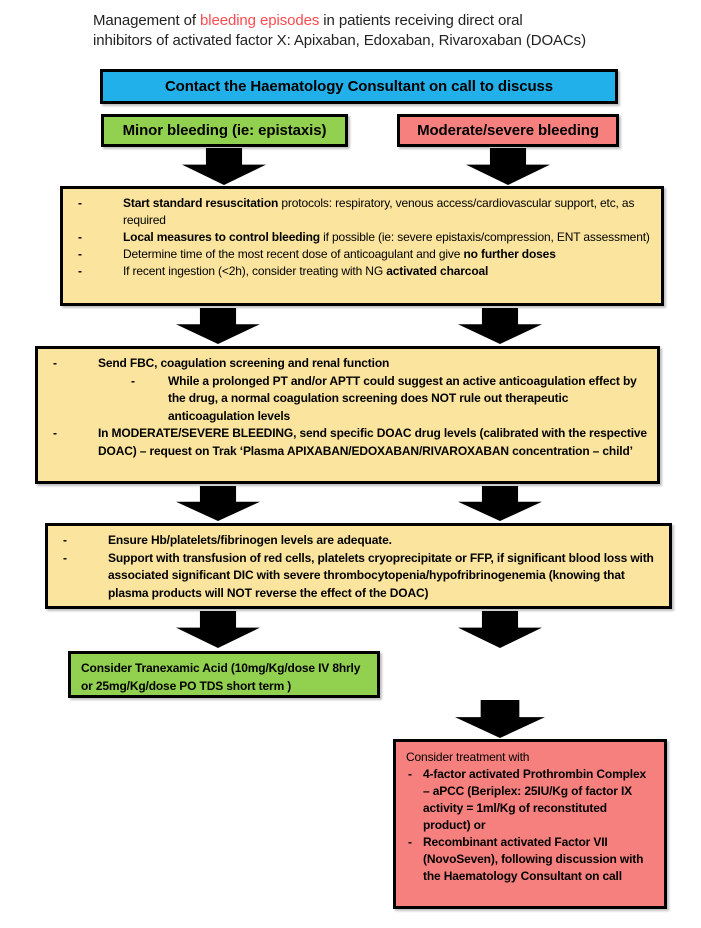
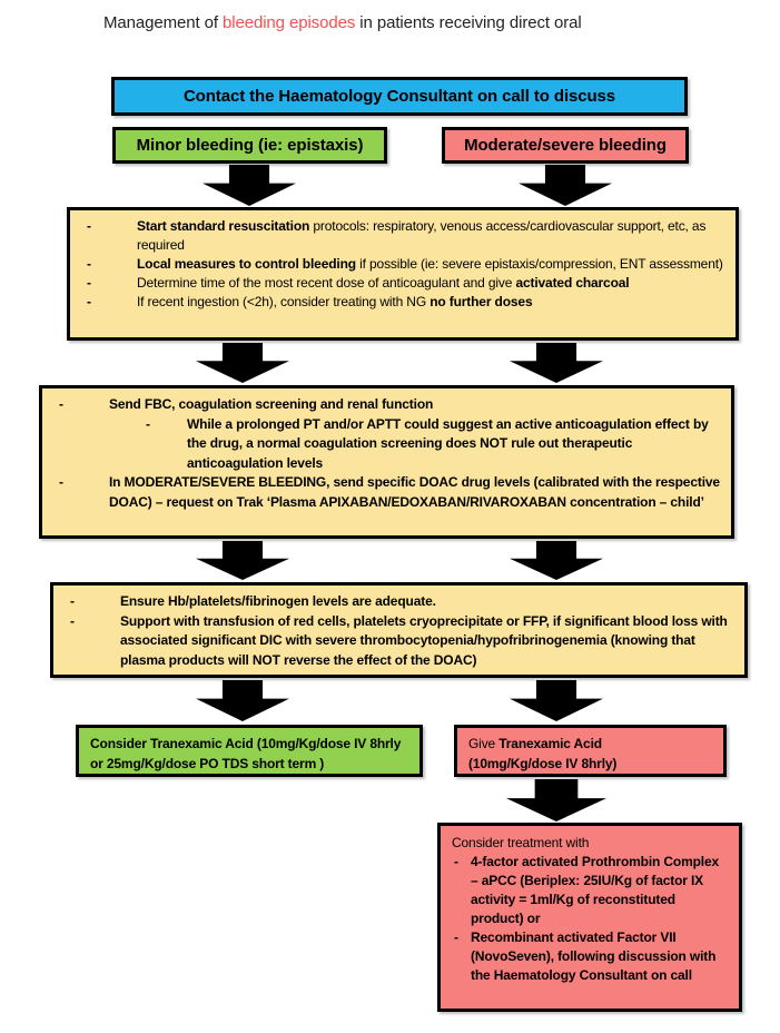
  Management of bleeding episodes in patients receiving direct oral
- inhibitors of activated factor X: Apixaban, Edoxaban, Rivaroxaban (DOACs)
  Contact the Haematology Consultant on call to discuss
  Minor bleeding (ie: epistaxis)
  Moderate/severe bleeding
  -
  Start standard resuscitation protocols: respiratory, venous access/cardiovascular support, etc, as required
  -
  Local measures to control bleeding if possible (ie: severe epistaxis/compression, ENT assessment)
  -
- Determine time of the most recent dose of anticoagulant and give no further doses
+ Determine time of the most recent dose of anticoagulant and give activated charcoal
  -
- If recent ingestion (<2h), consider treating with NG activated charcoal
+ If recent ingestion (<2h), consider treating with NG no further doses
  -
  Send FBC, coagulation screening and renal function
  -
  While a prolonged PT and/or APTT could suggest an active anticoagulation effect by the drug, a normal coagulation screening does NOT rule out therapeutic anticoagulation levels
  -
  In MODERATE/SEVERE BLEEDING, send specific DOAC drug levels (calibrated with the respective DOAC) – request on Trak ‘Plasma APIXABAN/EDOXABAN/RIVAROXABAN concentration – child’
  -
  Ensure Hb/platelets/fibrinogen levels are adequate.
  -
  Support with transfusion of red cells, platelets cryoprecipitate or FFP, if significant blood loss with associated significant DIC with severe thrombocytopenia/hypofribrinogenemia (knowing that plasma products will NOT reverse the effect of the DOAC)
  Consider Tranexamic Acid (10mg/Kg/dose IV 8hrly or 25mg/Kg/dose PO TDS short term )
+ Give Tranexamic Acid
+ (10mg/Kg/dose IV 8hrly)
  Consider treatment with
  -
  4-factor activated Prothrombin Complex – aPCC (Beriplex: 25IU/Kg of factor IX activity = 1ml/Kg of reconstituted product) or
  -
  Recombinant activated Factor VII (NovoSeven), following discussion with the Haematology Consultant on call
